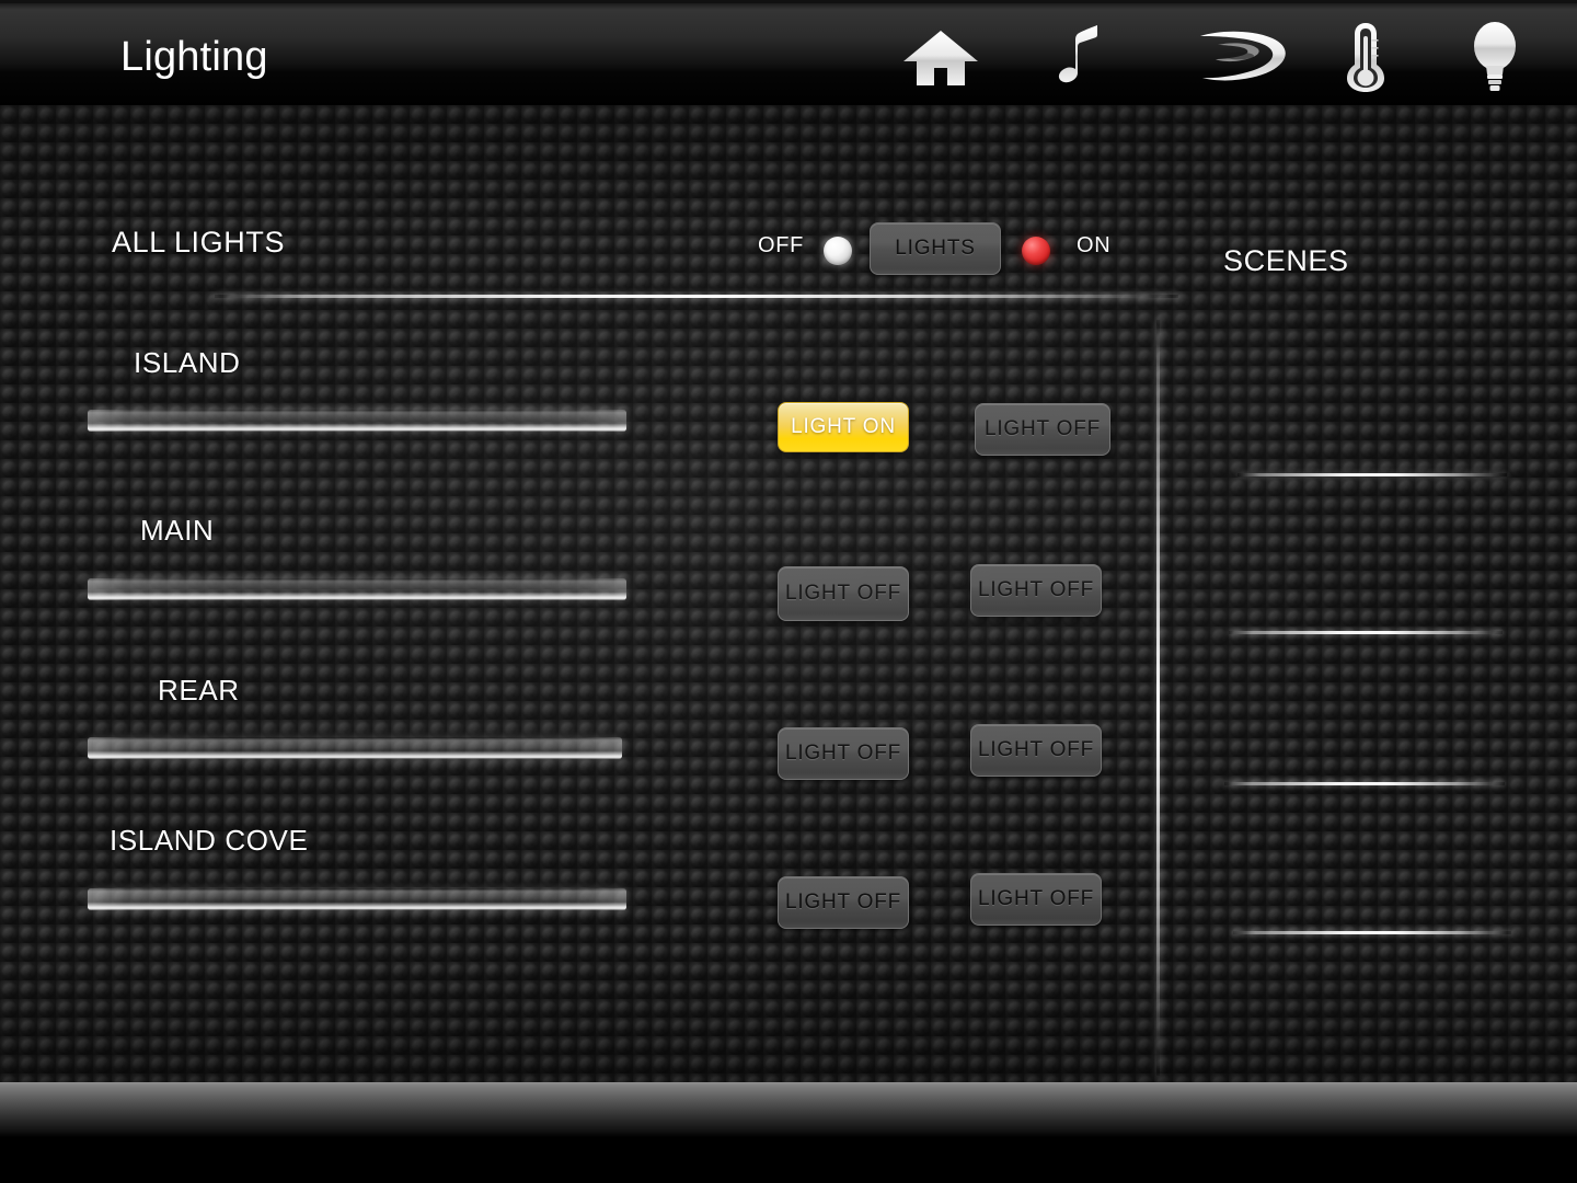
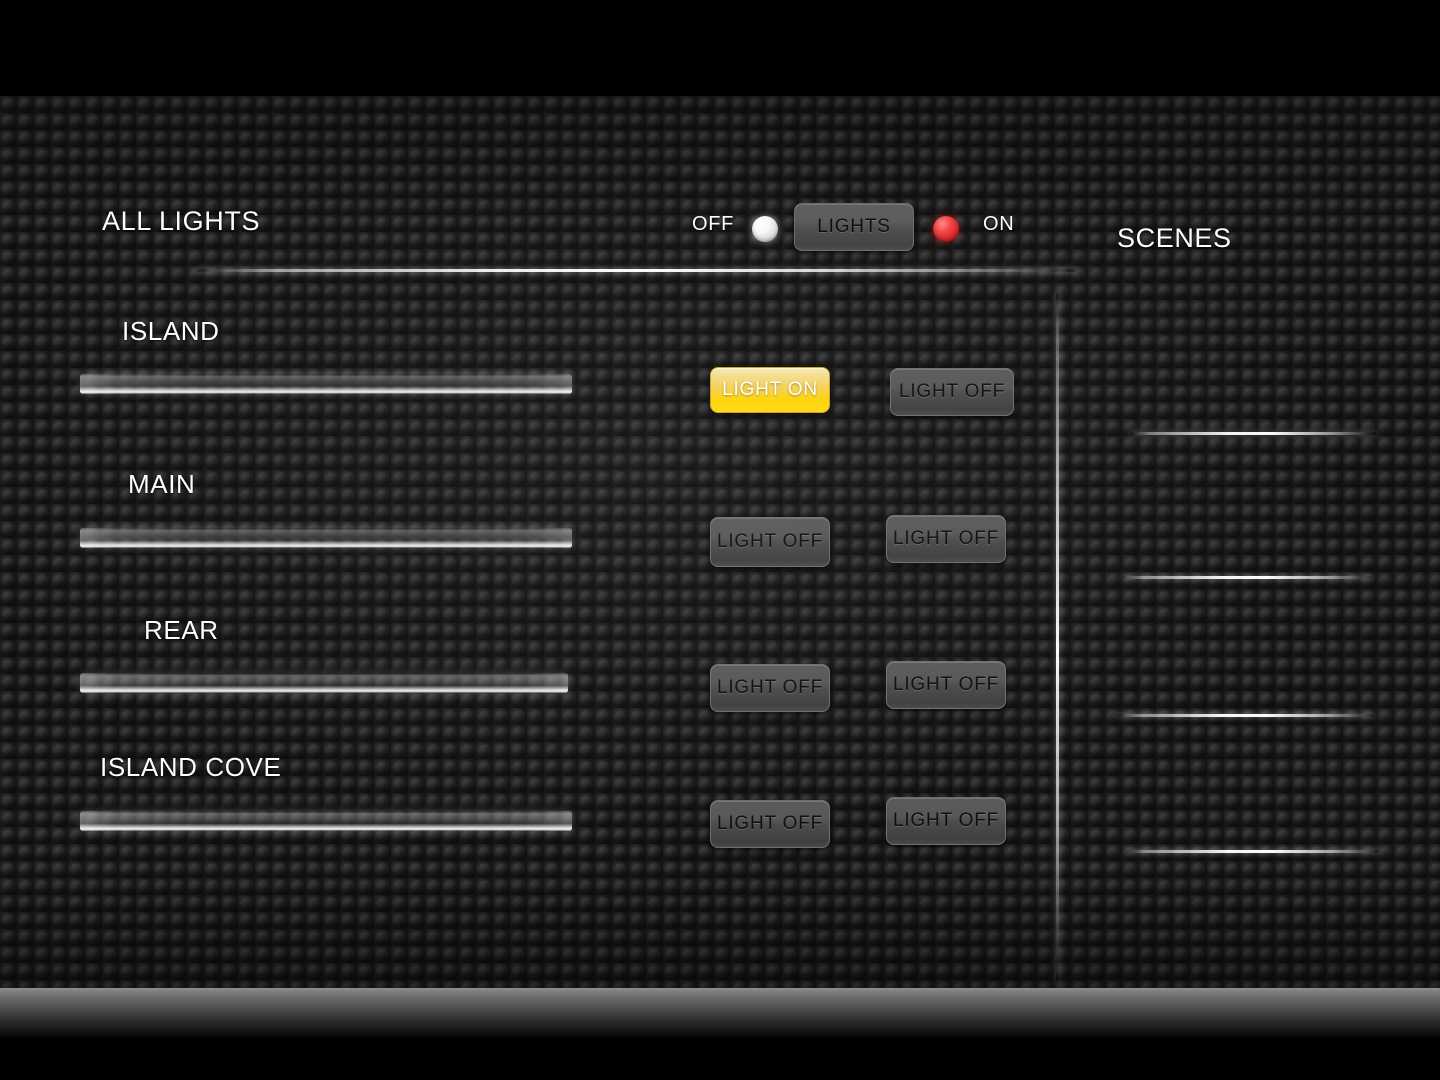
- Lighting
